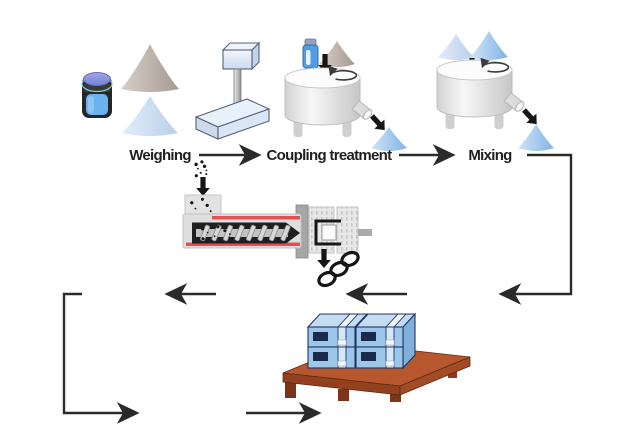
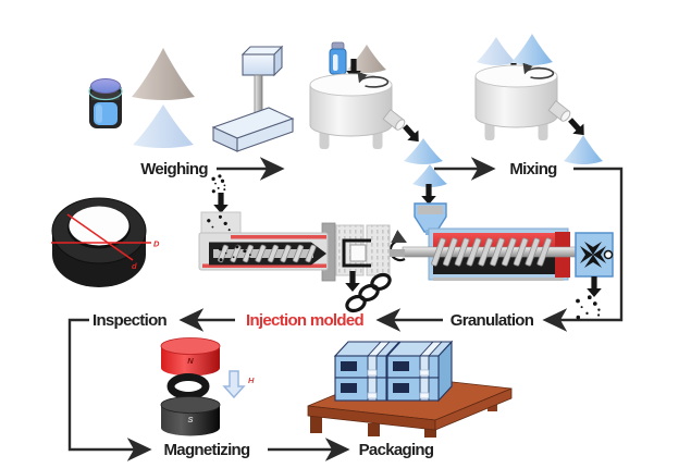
  Weighing
- Coupling treatment
  Mixing
+ Granulation
+ Injection molded
+ D
+ d
+ Inspection
+ N
+ S
+ H
+ Magnetizing
+ Packaging
